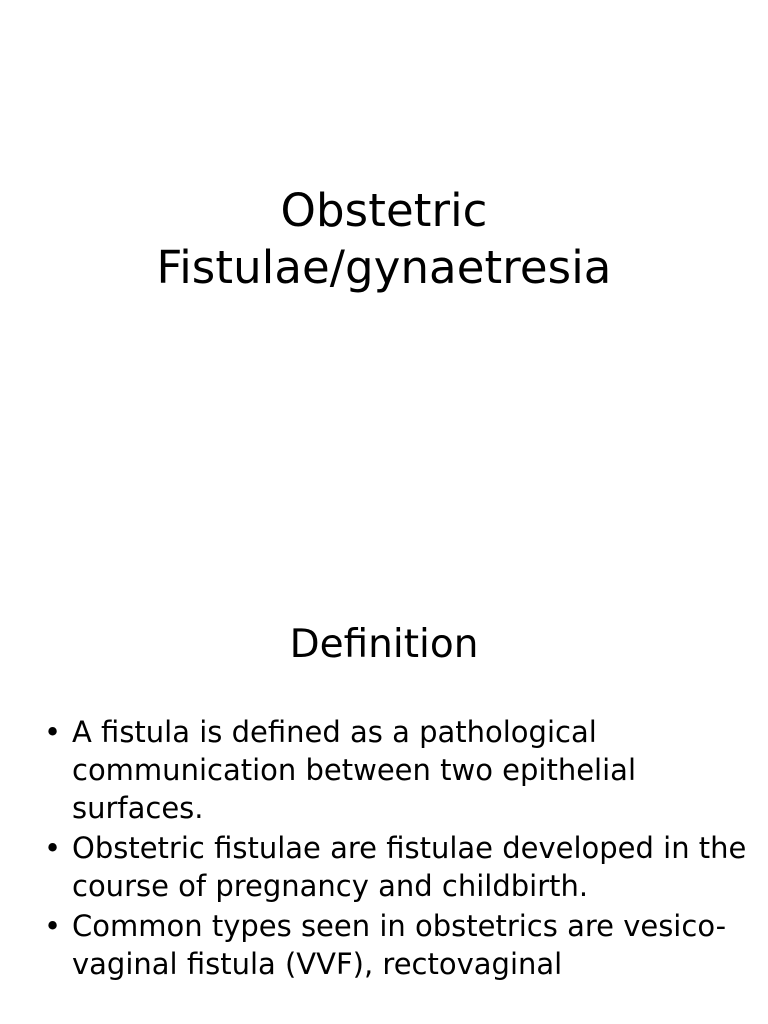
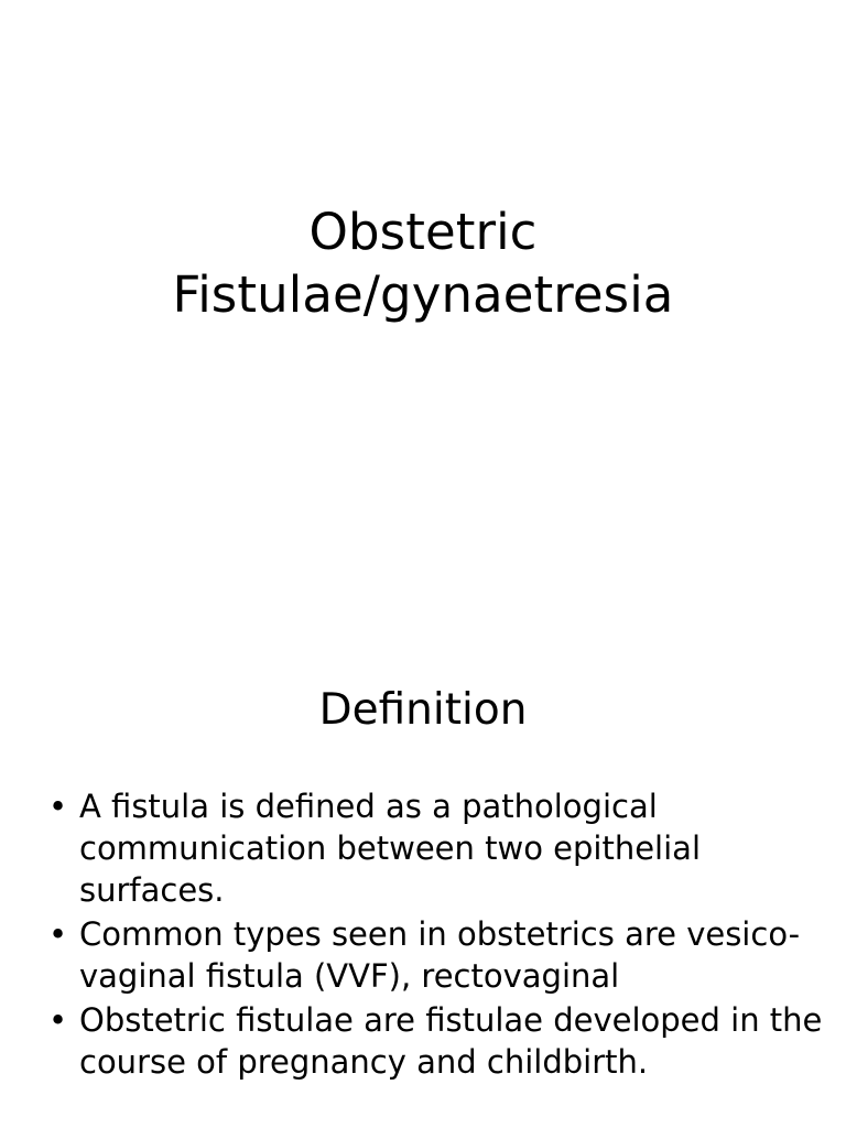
  Obstetric
  Fistulae/gynaetresia
  Definition
  •
  A fistula is defined as a pathological communication between two epithelial surfaces.
  •
- Obstetric fistulae are fistulae developed in the course of pregnancy and childbirth.
+ Common types seen in obstetrics are vesico-vaginal fistula (VVF), rectovaginal
  •
- Common types seen in obstetrics are vesico-vaginal fistula (VVF), rectovaginal
+ Obstetric fistulae are fistulae developed in the course of pregnancy and childbirth.
